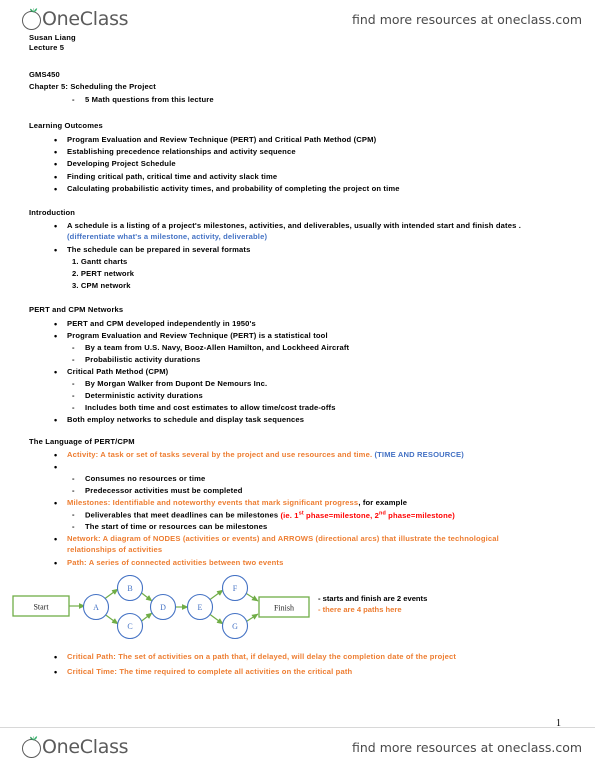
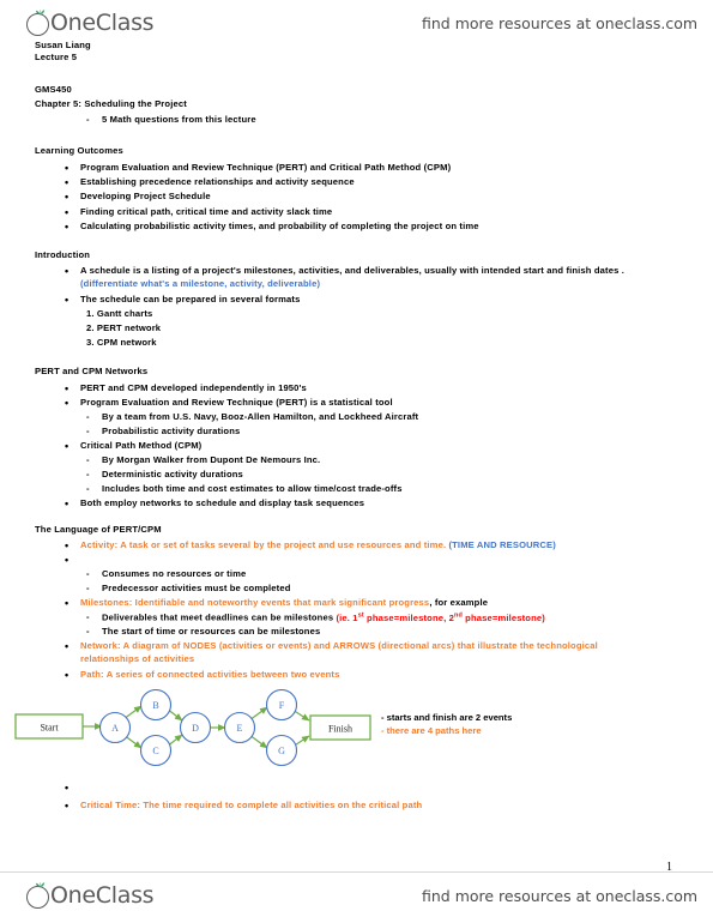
  OneClass
  find more resources at oneclass.com
  Susan Liang
  Lecture 5
  GMS450
  Chapter 5: Scheduling the Project
  5 Math questions from this lecture
  Learning Outcomes
  Program Evaluation and Review Technique (PERT) and Critical Path Method (CPM)
  Establishing precedence relationships and activity sequence
  Developing Project Schedule
  Finding critical path, critical time and activity slack time
  Calculating probabilistic activity times, and probability of completing the project on time
  Introduction
  A schedule is a listing of a project's milestones, activities, and deliverables, usually with intended start and finish dates .
  (differentiate what's a milestone, activity, deliverable)
  The schedule can be prepared in several formats
  1. Gantt charts
  2. PERT network
  3. CPM network
  PERT and CPM Networks
  PERT and CPM developed independently in 1950's
  Program Evaluation and Review Technique (PERT) is a statistical tool
  By a team from U.S. Navy, Booz-Allen Hamilton, and Lockheed Aircraft
  Probabilistic activity durations
  Critical Path Method (CPM)
  By Morgan Walker from Dupont De Nemours Inc.
  Deterministic activity durations
  Includes both time and cost estimates to allow time/cost trade-offs
  Both employ networks to schedule and display task sequences
  The Language of PERT/CPM
  Activity: A task or set of tasks several by the project and use resources and time. (TIME AND RESOURCE)
  Consumes no resources or time
  Predecessor activities must be completed
  Milestones: Identifiable and noteworthy events that mark significant progress, for example
  Deliverables that meet deadlines can be milestones (ie. 1 phase=milestone, 2 phase=milestone)
  The start of time or resources can be milestones
  Network: A diagram of NODES (activities or events) and ARROWS (directional arcs) that illustrate the technological
  relationships of activities
  Path: A series of connected activities between two events
  Start
  A
  B
  C
  D
  E
  F
  G
  Finish
  - starts and finish are 2 events
  - there are 4 paths here
- Critical Path: The set of activities on a path that, if delayed, will delay the completion date of the project
  Critical Time: The time required to complete all activities on the critical path
  1
  OneClass
  find more resources at oneclass.com
